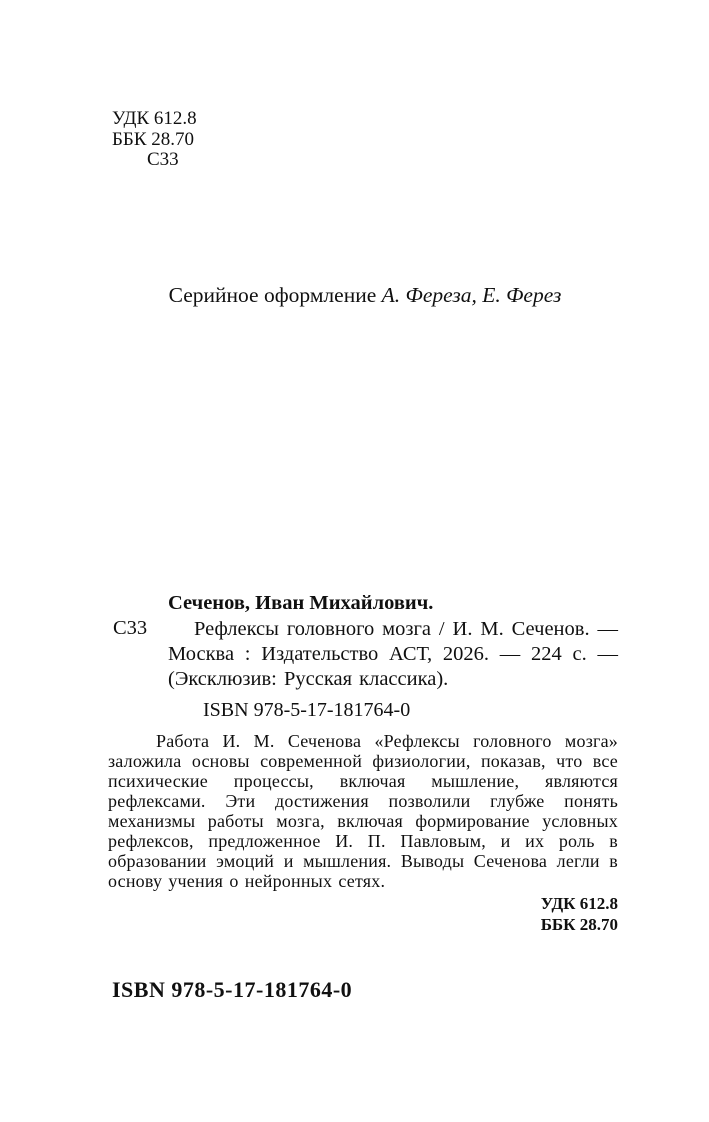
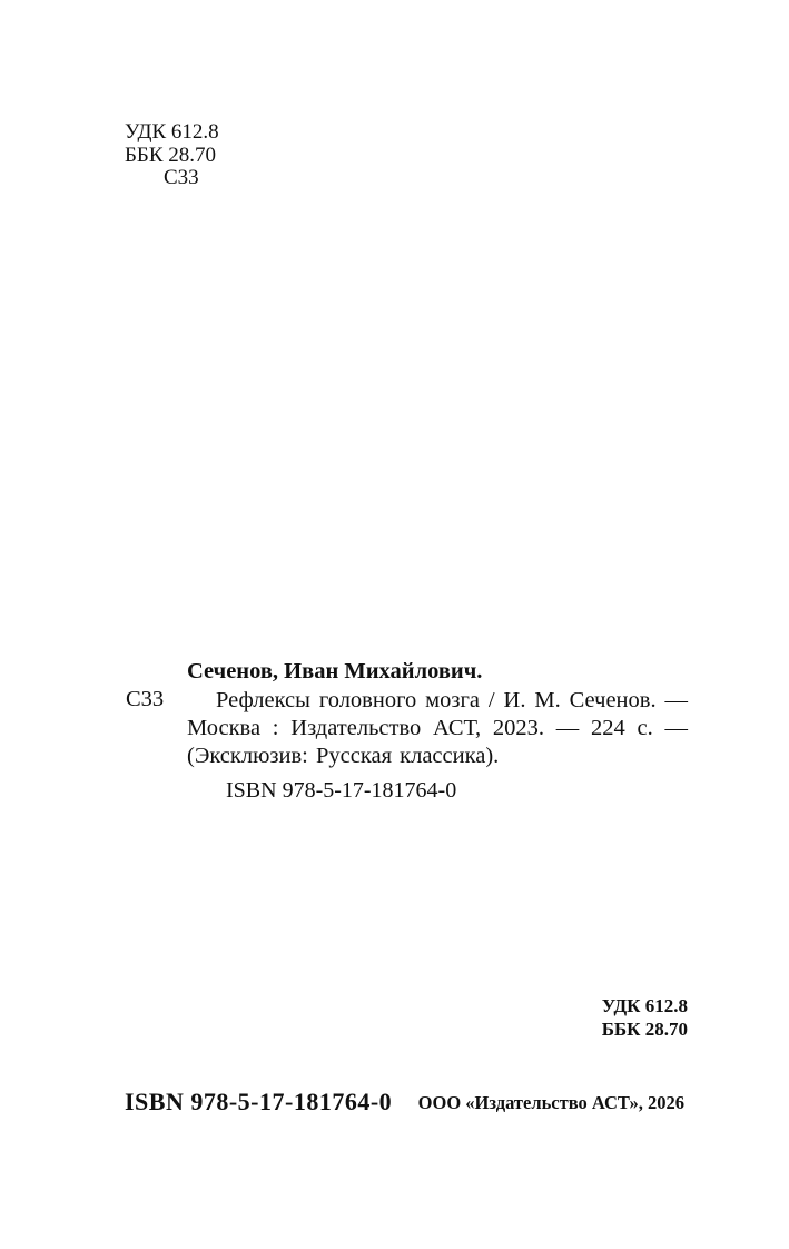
  УДК 612.8
  ББК 28.70
  С33
- Серийное оформление А. Фереза, Е. Ферез
  Сеченов, Иван Михайлович.
  С33
- Рефлексы головного мозга / И. М. Сеченов. — Москва : Издательство АСТ, 2026. — 224 с. — (Эксклюзив: Русская классика).
+ Рефлексы головного мозга / И. М. Сеченов. — Москва : Издательство АСТ, 2023. — 224 с. — (Эксклюзив: Русская классика).
  ISBN 978-5-17-181764-0
- Работа И. М. Сеченова «Рефлексы головного мозга» заложила основы современной физиологии, показав, что все психические процессы, включая мышление, являются рефлексами. Эти достижения позволили глубже понять механизмы работы мозга, включая формирование условных рефлексов, предложенное И. П. Павловым, и их роль в образовании эмоций и мышления. Выводы Сеченова легли в основу учения о нейронных сетях.
  УДК 612.8
  ББК 28.70
  ISBN 978-5-17-181764-0
+ ООО «Издательство АСТ», 2026
